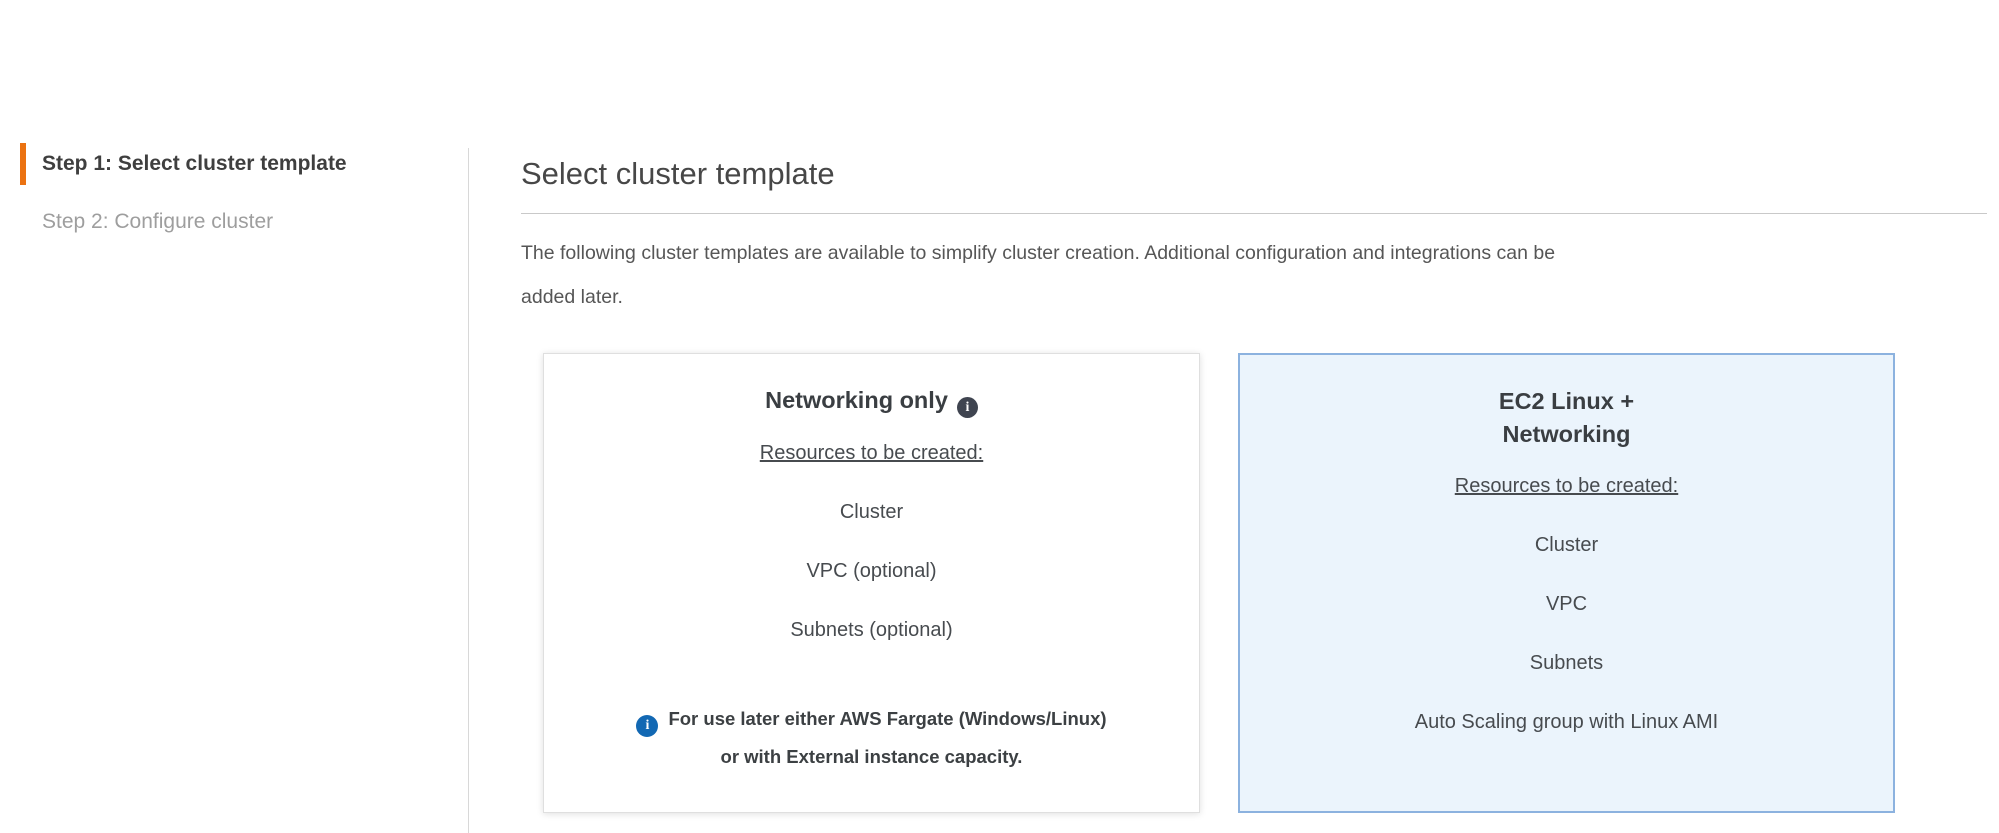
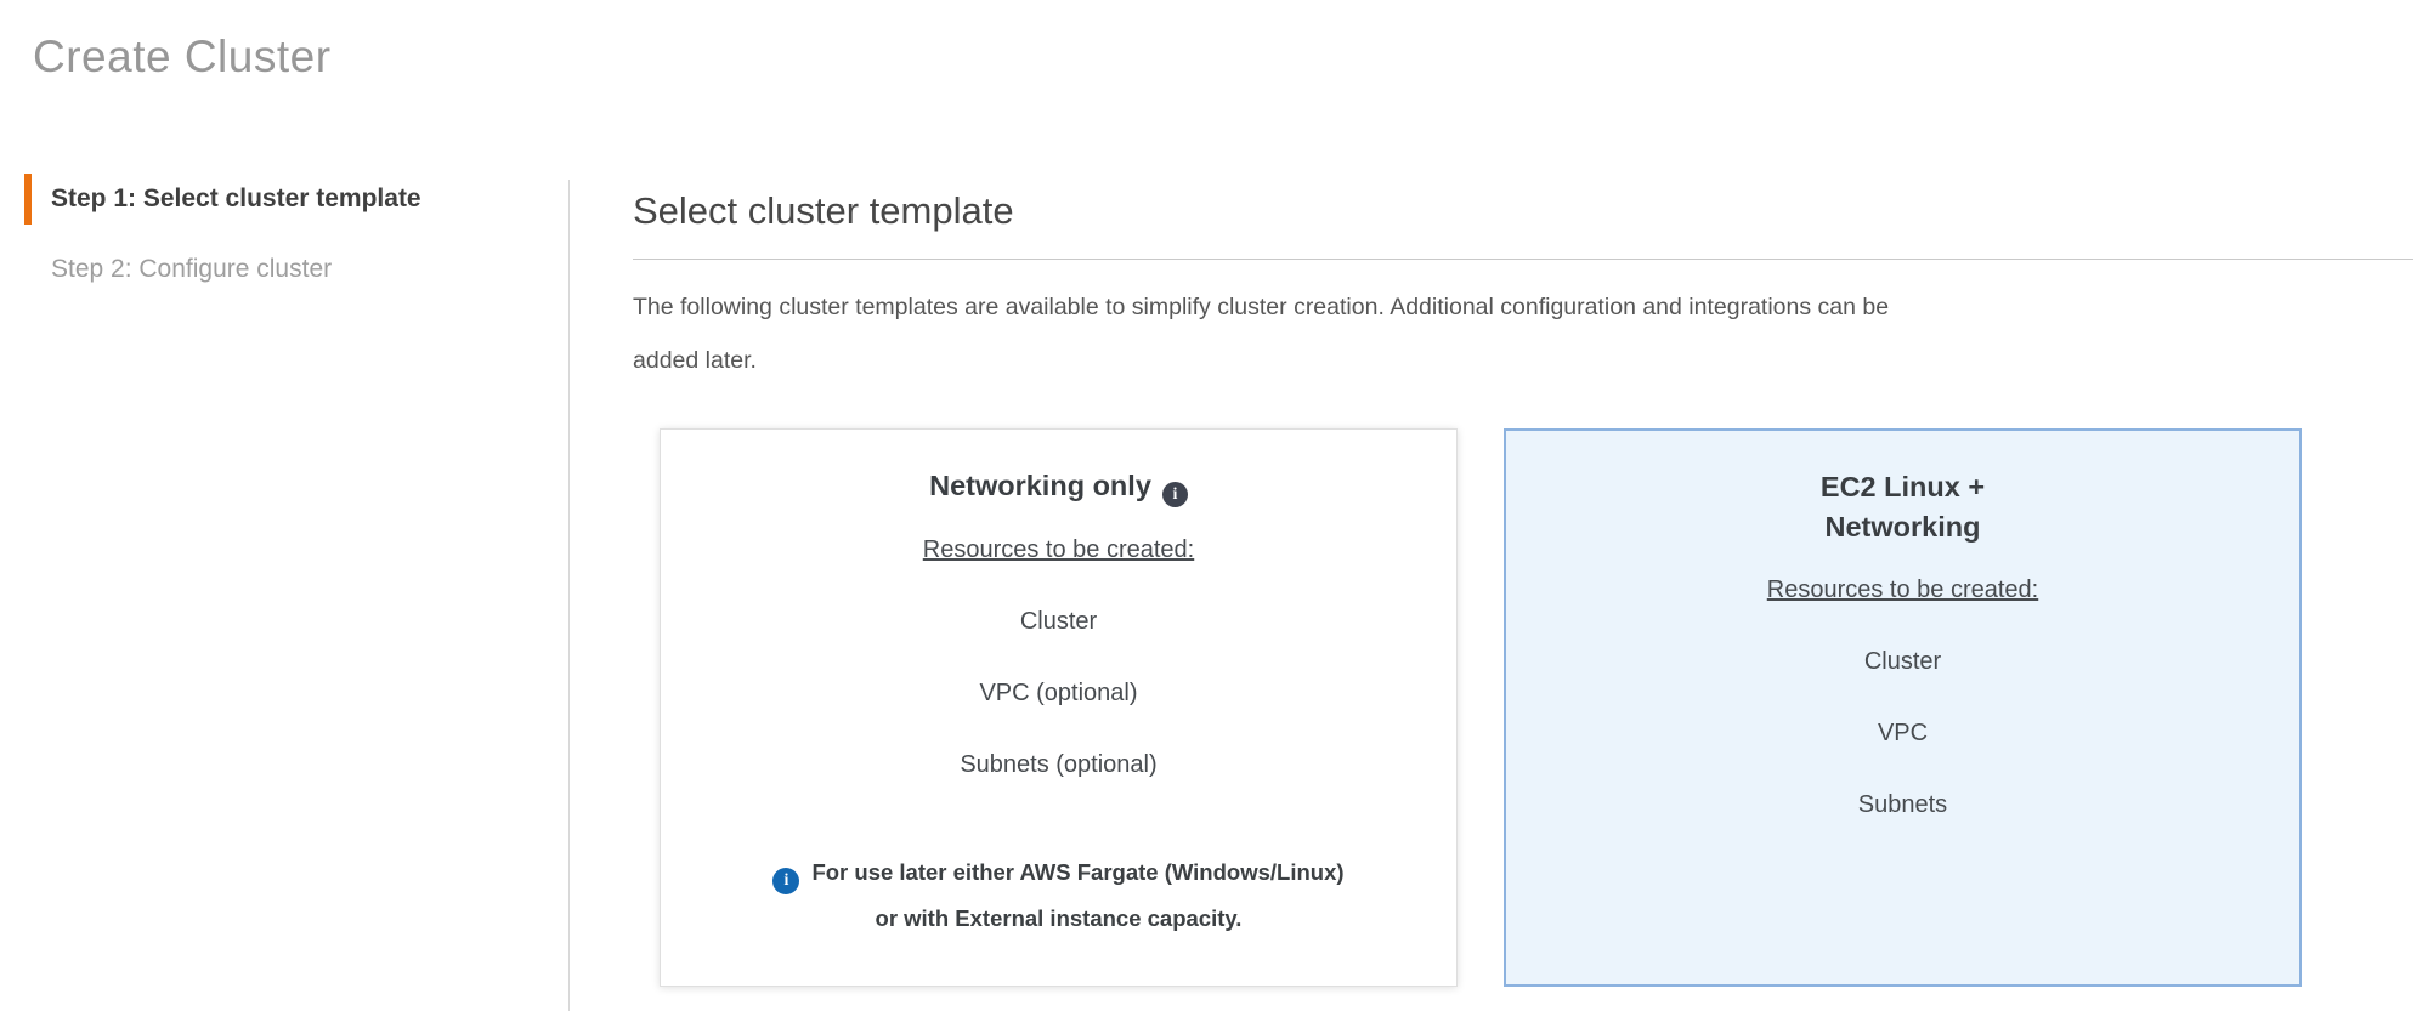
+ Create Cluster
  Step 1: Select cluster template
  Step 2: Configure cluster
  Select cluster template
  The following cluster templates are available to simplify cluster creation. Additional configuration and integrations can be
  added later.
  Networking only i
  Resources to be created:
  Cluster
  VPC (optional)
  Subnets (optional)
  i For use later either AWS Fargate (Windows/Linux)
  or with External instance capacity.
  EC2 Linux +
  Networking
  Resources to be created:
  Cluster
  VPC
  Subnets
- Auto Scaling group with Linux AMI
